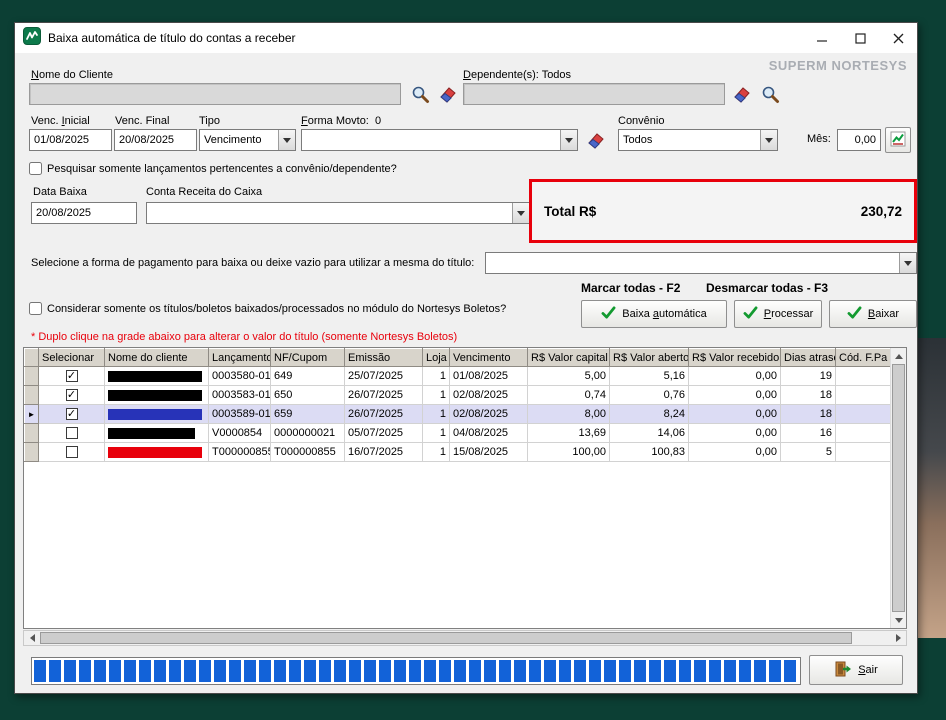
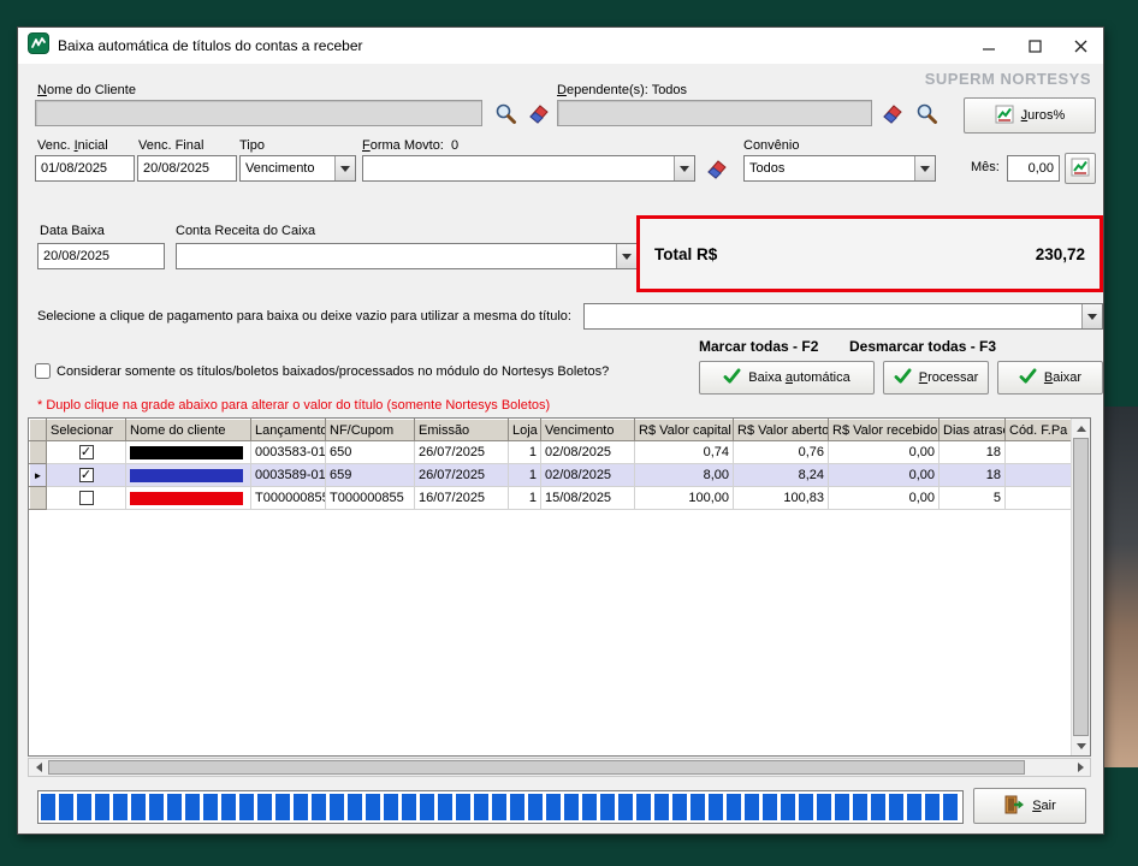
- Baixa automática de título do contas a receber
+ Baixa automática de títulos do contas a receber
  SUPERM NORTESYS
  Nome do Cliente
  Dependente(s): Todos
+ Juros%
  Venc. Inicial
  Venc. Final
  Tipo
  Forma Movto:
  0
  Convênio
  01/08/2025
  20/08/2025
  Vencimento
  Todos
  Mês:
  0,00
- Pesquisar somente lançamentos pertencentes a convênio/dependente?
  Data Baixa
  20/08/2025
  Conta Receita do Caixa
  Total R$
  230,72
- Selecione a forma de pagamento para baixa ou deixe vazio para utilizar a mesma do título:
+ Selecione a clique de pagamento para baixa ou deixe vazio para utilizar a mesma do título:
  Marcar todas - F2
  Desmarcar todas - F3
  Considerar somente os títulos/boletos baixados/processados no módulo do Nortesys Boletos?
  Baixa automática
  Processar
  Baixar
  * Duplo clique na grade abaixo para alterar o valor do título (somente Nortesys Boletos)
  	Selecionar	Nome do cliente	Lançamento	NF/Cupom	Emissão	Loja	Vencimento	R$ Valor capital	R$ Valor aberto	R$ Valor recebido	Dias atras	Cód. F.Pa
- 	✓		0003580-01	649	25/07/2025	1	01/08/2025	5,00	5,16	0,00	19
  	✓		0003583-01	650	26/07/2025	1	02/08/2025	0,74	0,76	0,00	18
  ►	✓		0003589-01	659	26/07/2025	1	02/08/2025	8,00	8,24	0,00	18
- 			V0000854	0000000021	05/07/2025	1	04/08/2025	13,69	14,06	0,00	16
  			T00000085	T000000855	16/07/2025	1	15/08/2025	100,00	100,83	0,00	5
  Sair
